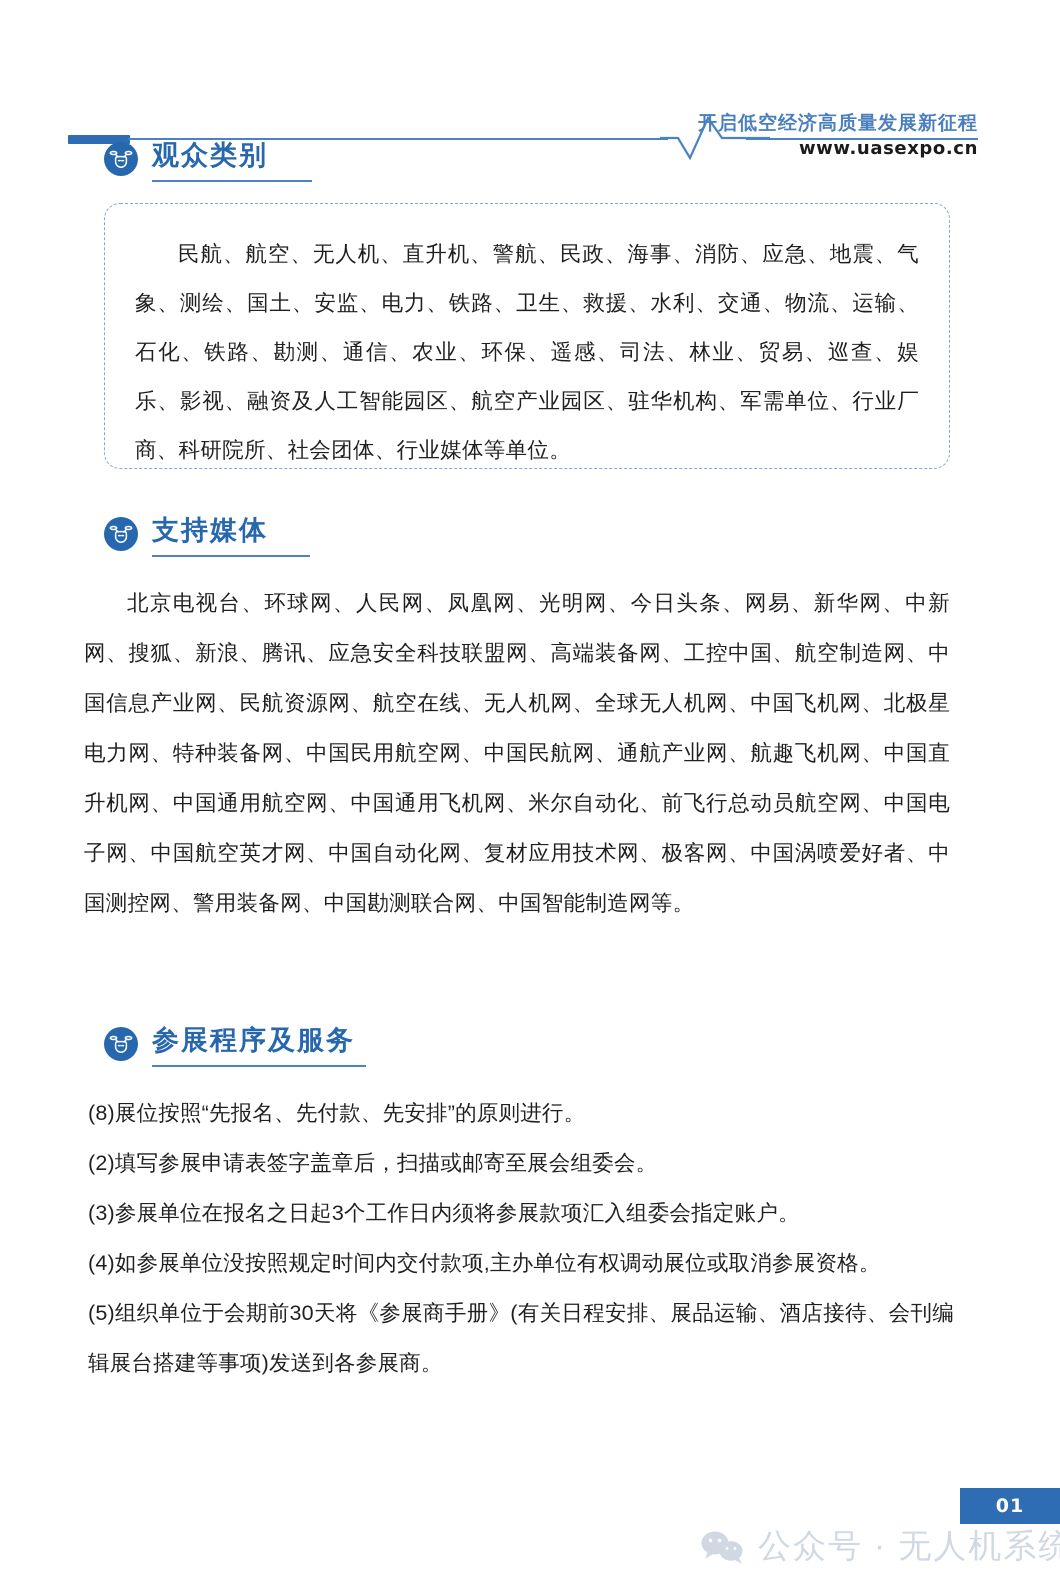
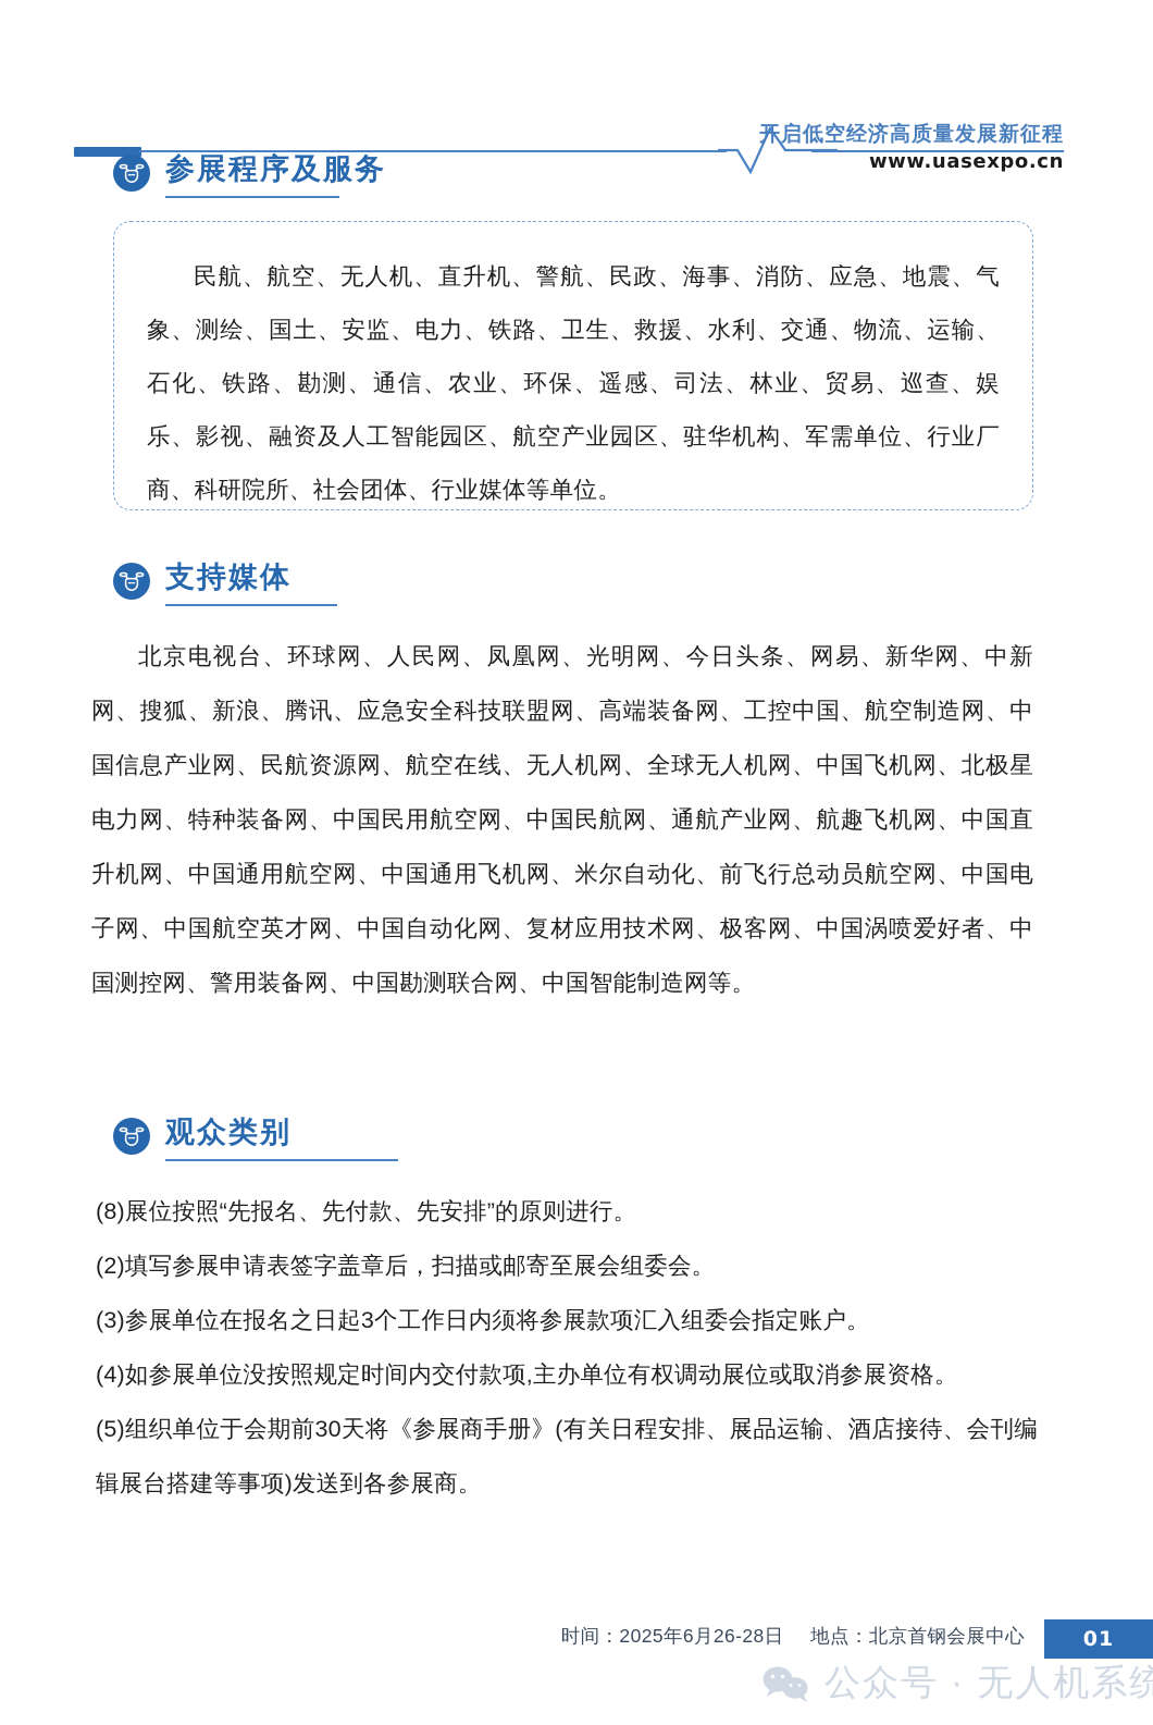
  开启低空经济高质量发展新征程
  www.uasexpo.cn
- 观众类别
+ 参展程序及服务
  民航、航空、无人机、直升机、警航、民政、海事、消防、应急、地震、气象、测绘、国土、安监、电力、铁路、卫生、救援、水利、交通、物流、运输、石化、铁路、勘测、通信、农业、环保、遥感、司法、林业、贸易、巡查、娱乐、影视、融资及人工智能园区、航空产业园区、驻华机构、军需单位、行业厂商、科研院所、社会团体、行业媒体等单位。
  支持媒体
  北京电视台、环球网、人民网、凤凰网、光明网、今日头条、网易、新华网、中新网、搜狐、新浪、腾讯、应急安全科技联盟网、高端装备网、工控中国、航空制造网、中国信息产业网、民航资源网、航空在线、无人机网、全球无人机网、中国飞机网、北极星电力网、特种装备网、中国民用航空网、中国民航网、通航产业网、航趣飞机网、中国直升机网、中国通用航空网、中国通用飞机网、米尔自动化、前飞行总动员航空网、中国电子网、中国航空英才网、中国自动化网、复材应用技术网、极客网、中国涡喷爱好者、中国测控网、警用装备网、中国勘测联合网、中国智能制造网等。
- 参展程序及服务
+ 观众类别
  (8)展位按照“先报名、先付款、先安排”的原则进行。
  (2)填写参展申请表签字盖章后，扫描或邮寄至展会组委会。
  (3)参展单位在报名之日起3个工作日内须将参展款项汇入组委会指定账户。
  (4)如参展单位没按照规定时间内交付款项,主办单位有权调动展位或取消参展资格。
  (5)组织单位于会期前30天将《参展商手册》(有关日程安排、展品运输、酒店接待、会刊编辑展台搭建等事项)发送到各参展商。
+ 时间：2025年6月26-28日 地点：北京首钢会展中心
  01
  公众号 · 无人机系统
